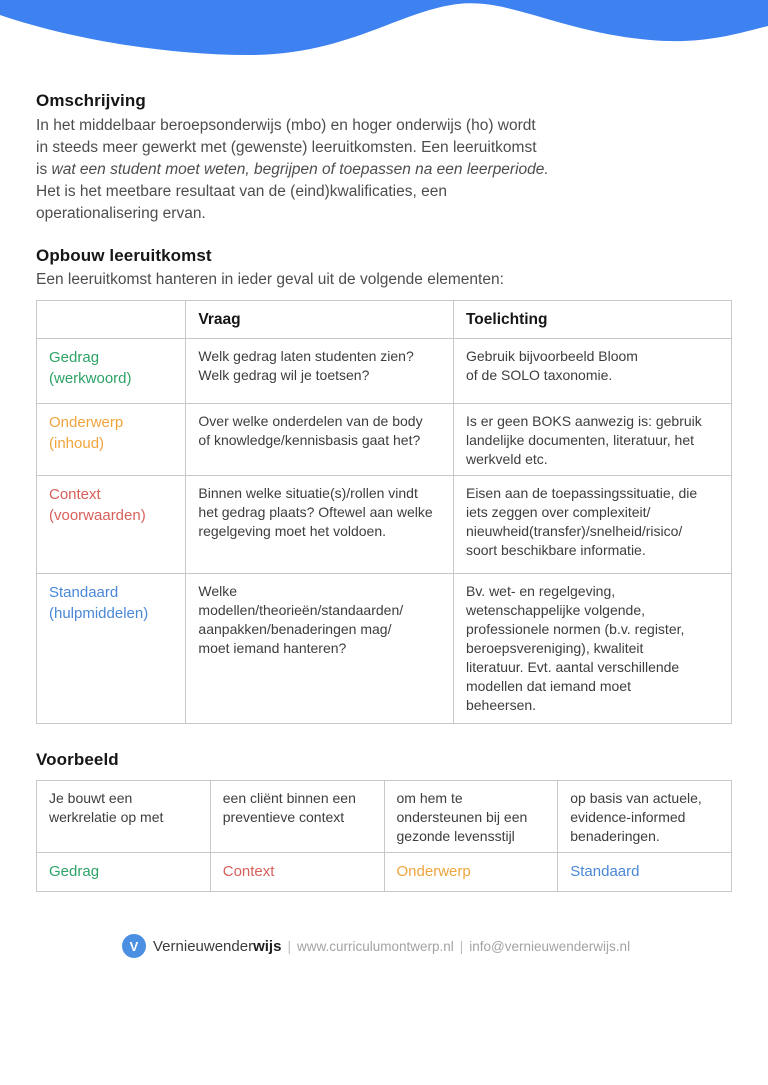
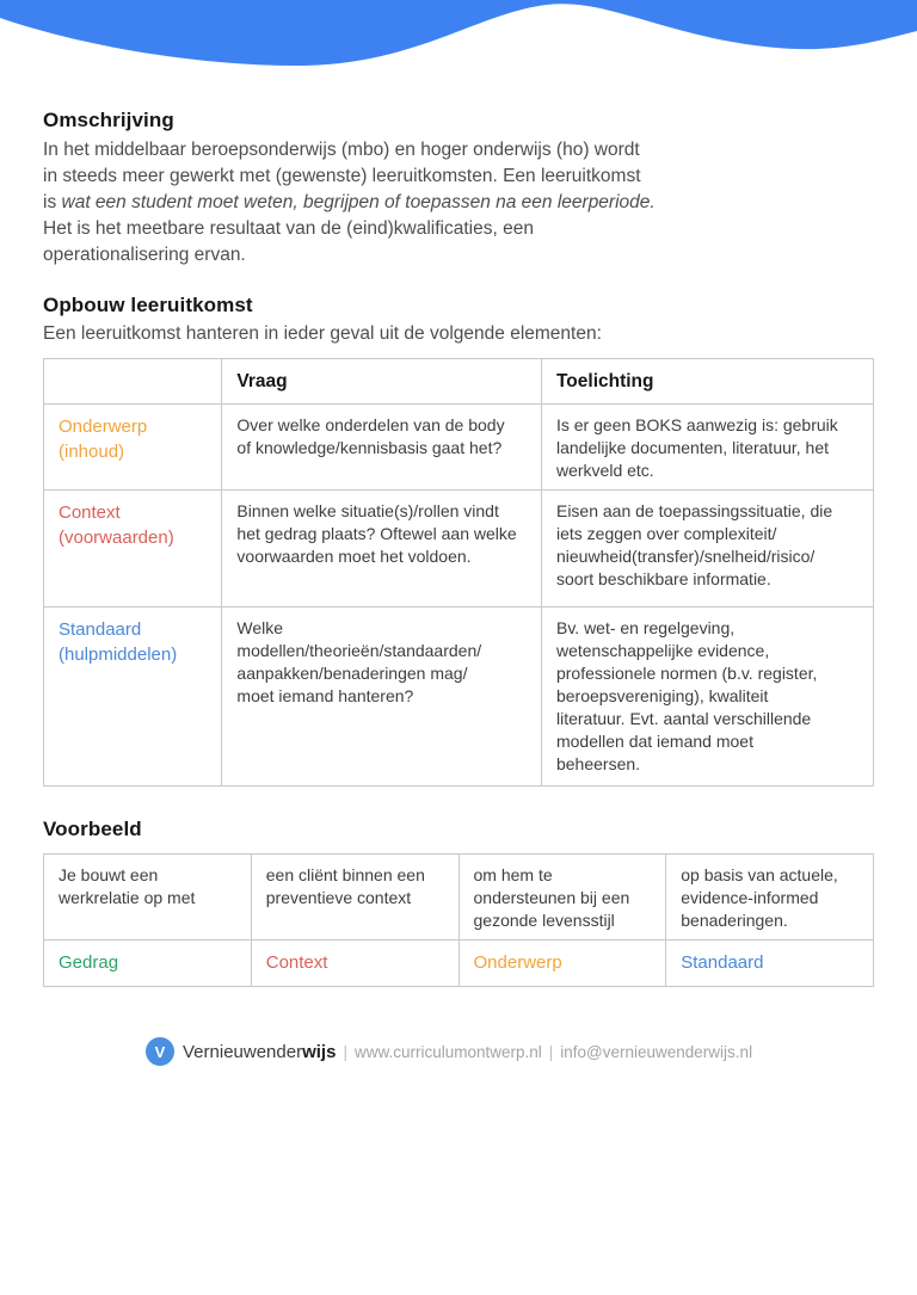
  Omschrijving
  In het middelbaar beroepsonderwijs (mbo) en hoger onderwijs (ho) wordt in steeds meer gewerkt met (gewenste) leeruitkomsten. Een leeruitkomst is wat een student moet weten, begrijpen of toepassen na een leerperiode. Het is het meetbare resultaat van de (eind)kwalificaties, een operationalisering ervan.
  Opbouw leeruitkomst
  Een leeruitkomst hanteren in ieder geval uit de volgende elementen:
  	Vraag	Toelichting
- Gedrag (werkwoord)	Welk gedrag laten studenten zien? Welk gedrag wil je toetsen?	Gebruik bijvoorbeeld Bloom of de SOLO taxonomie.
  Onderwerp (inhoud)	Over welke onderdelen van de body of knowledge/kennisbasis gaat het?	Is er geen BOKS aanwezig is: gebruik landelijke documenten, literatuur, het werkveld etc.
- Context (voorwaarden)	Binnen welke situatie(s)/rollen vindt het gedrag plaats? Oftewel aan welke regelgeving moet het voldoen.	Eisen aan de toepassingssituatie, die iets zeggen over complexiteit/ nieuwheid(transfer)/snelheid/risico/ soort beschikbare informatie.
+ Context (voorwaarden)	Binnen welke situatie(s)/rollen vindt het gedrag plaats? Oftewel aan welke voorwaarden moet het voldoen.	Eisen aan de toepassingssituatie, die iets zeggen over complexiteit/ nieuwheid(transfer)/snelheid/risico/ soort beschikbare informatie.
- Standaard (hulpmiddelen)	Welke modellen/theorieën/standaarden/ aanpakken/benaderingen mag/ moet iemand hanteren?	Bv. wet- en regelgeving, wetenschappelijke volgende, professionele normen (b.v. register, beroepsvereniging), kwaliteit literatuur. Evt. aantal verschillende modellen dat iemand moet beheersen.
+ Standaard (hulpmiddelen)	Welke modellen/theorieën/standaarden/ aanpakken/benaderingen mag/ moet iemand hanteren?	Bv. wet- en regelgeving, wetenschappelijke evidence, professionele normen (b.v. register, beroepsvereniging), kwaliteit literatuur. Evt. aantal verschillende modellen dat iemand moet beheersen.
  Voorbeeld
  Je bouwt een werkrelatie op met	een cliënt binnen een preventieve context	om hem te ondersteunen bij een gezonde levensstijl	op basis van actuele, evidence-informed benaderingen.
  Gedrag	Context	Onderwerp	Standaard
  V
  Vernieuwenderwijs
  |
  www.curriculumontwerp.nl
  |
  info@vernieuwenderwijs.nl
